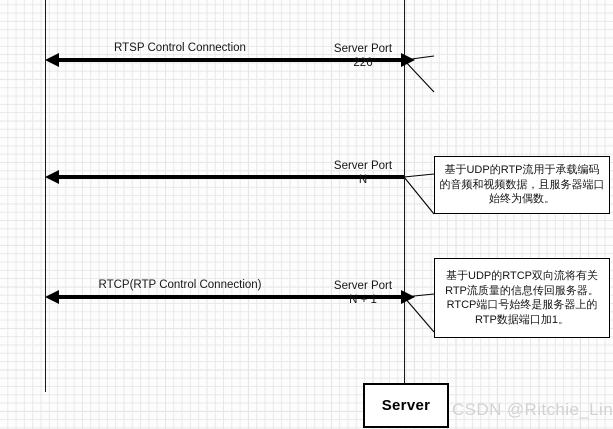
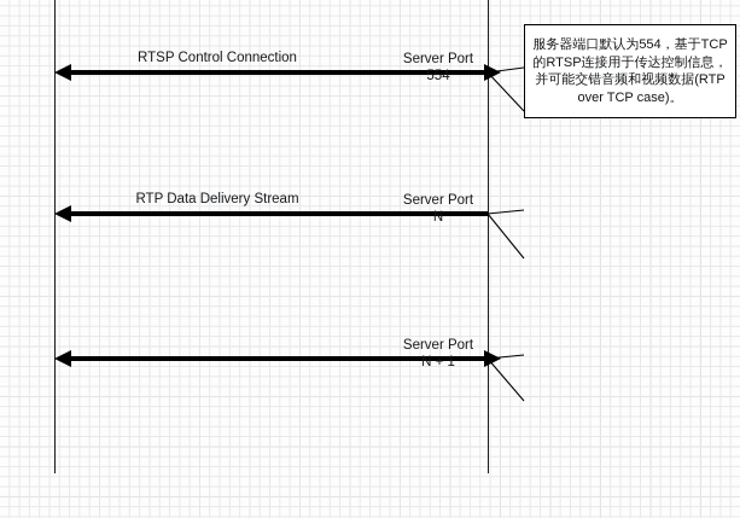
  RTSP Control Connection
  Server Port
- 226
+ 554
+ 服务器端口默认为554，基于TCP的RTSP连接用于传达控制信息，并可能交错音频和视频数据(RTP over TCP case)。
+ RTP Data Delivery Stream
  Server Port
  N
- 基于UDP的RTP流用于承载编码的音频和视频数据，且服务器端口始终为偶数。
- RTCP(RTP Control Connection)
  Server Port
  N + 1
- 基于UDP的RTCP双向流将有关RTP流质量的信息传回服务器。RTCP端口号始终是服务器上的RTP数据端口加1。
- Server
- CSDN @Ritchie_Lin
